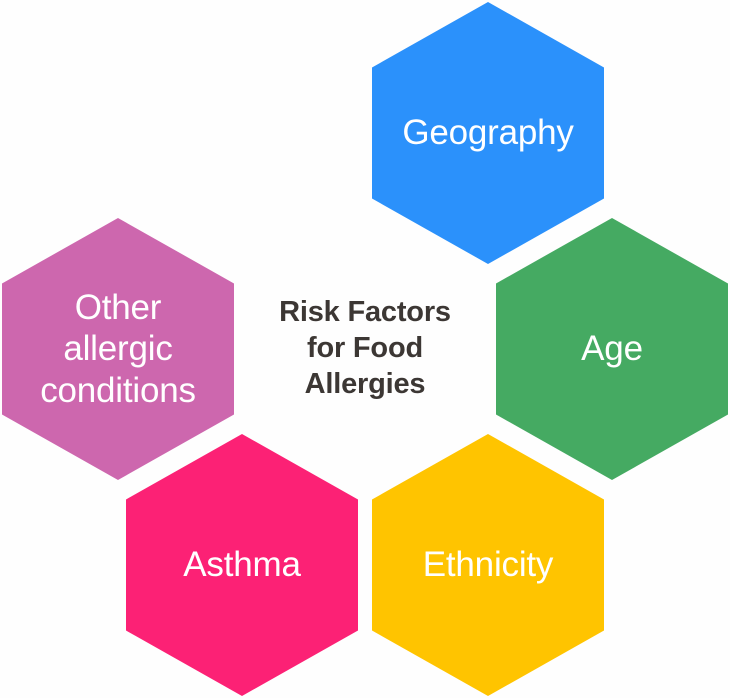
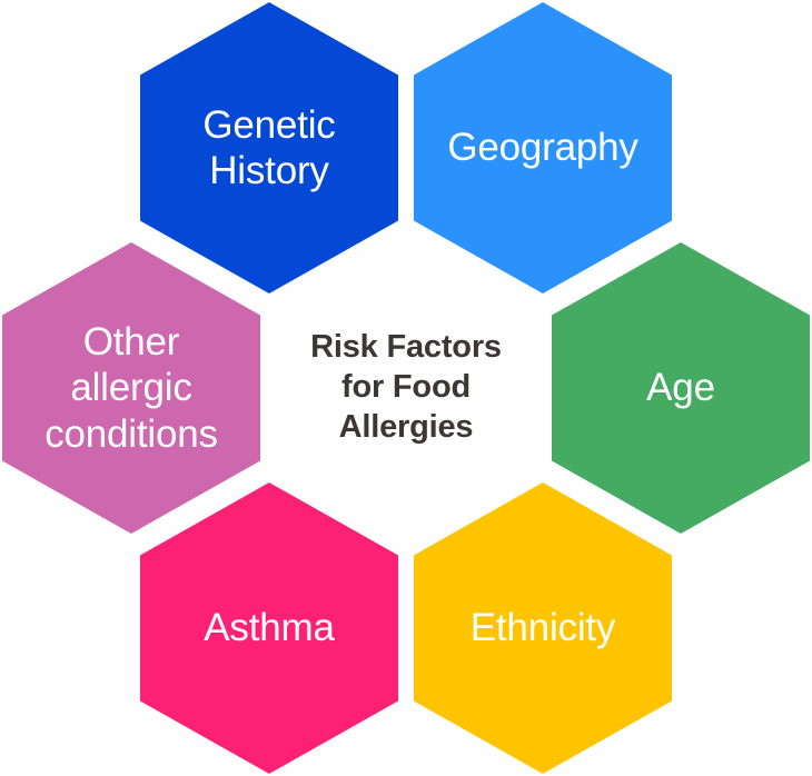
+ Genetic
+ History
  Geography
  Age
  Ethnicity
  Asthma
  Other
  allergic
  conditions
  Risk Factors
  for Food
  Allergies
